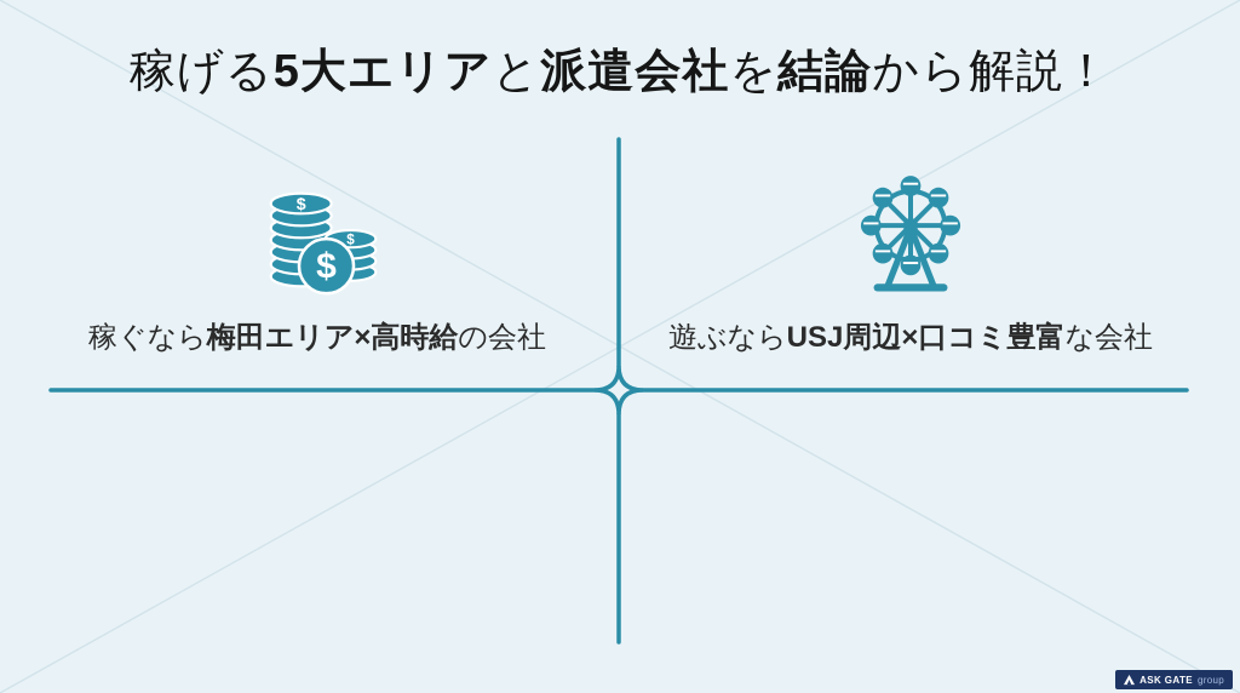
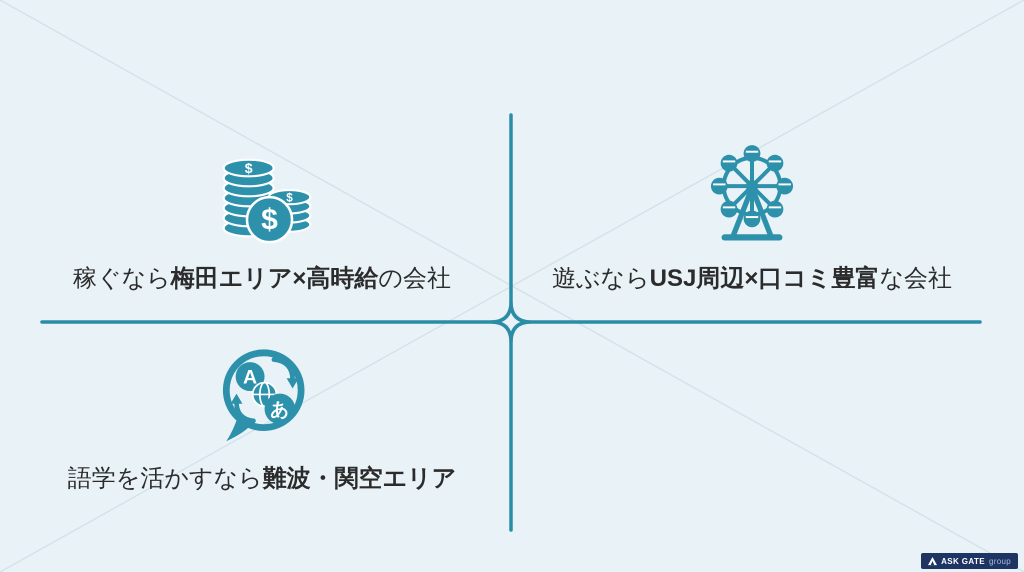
- 稼げる5大エリアと派遣会社を結論から解説！
  $
  $
  $
  稼ぐなら梅田エリア×高時給の会社
  遊ぶならUSJ周辺×口コミ豊富な会社
+ A
+ あ
+ 語学を活かすなら難波・関空エリア
  ASK GATE
  group
